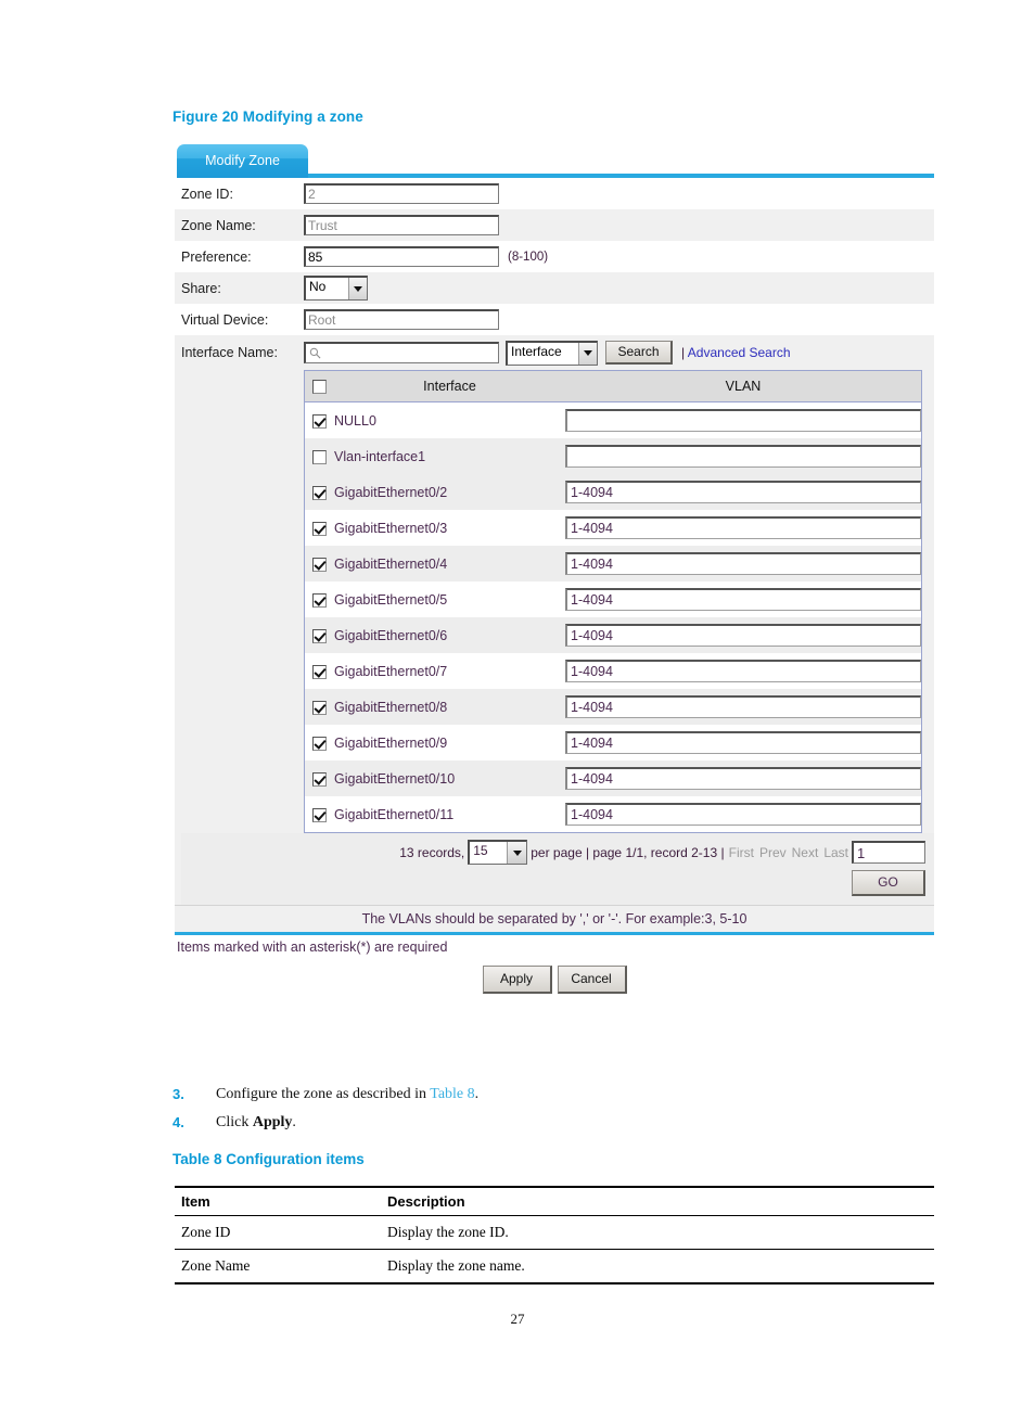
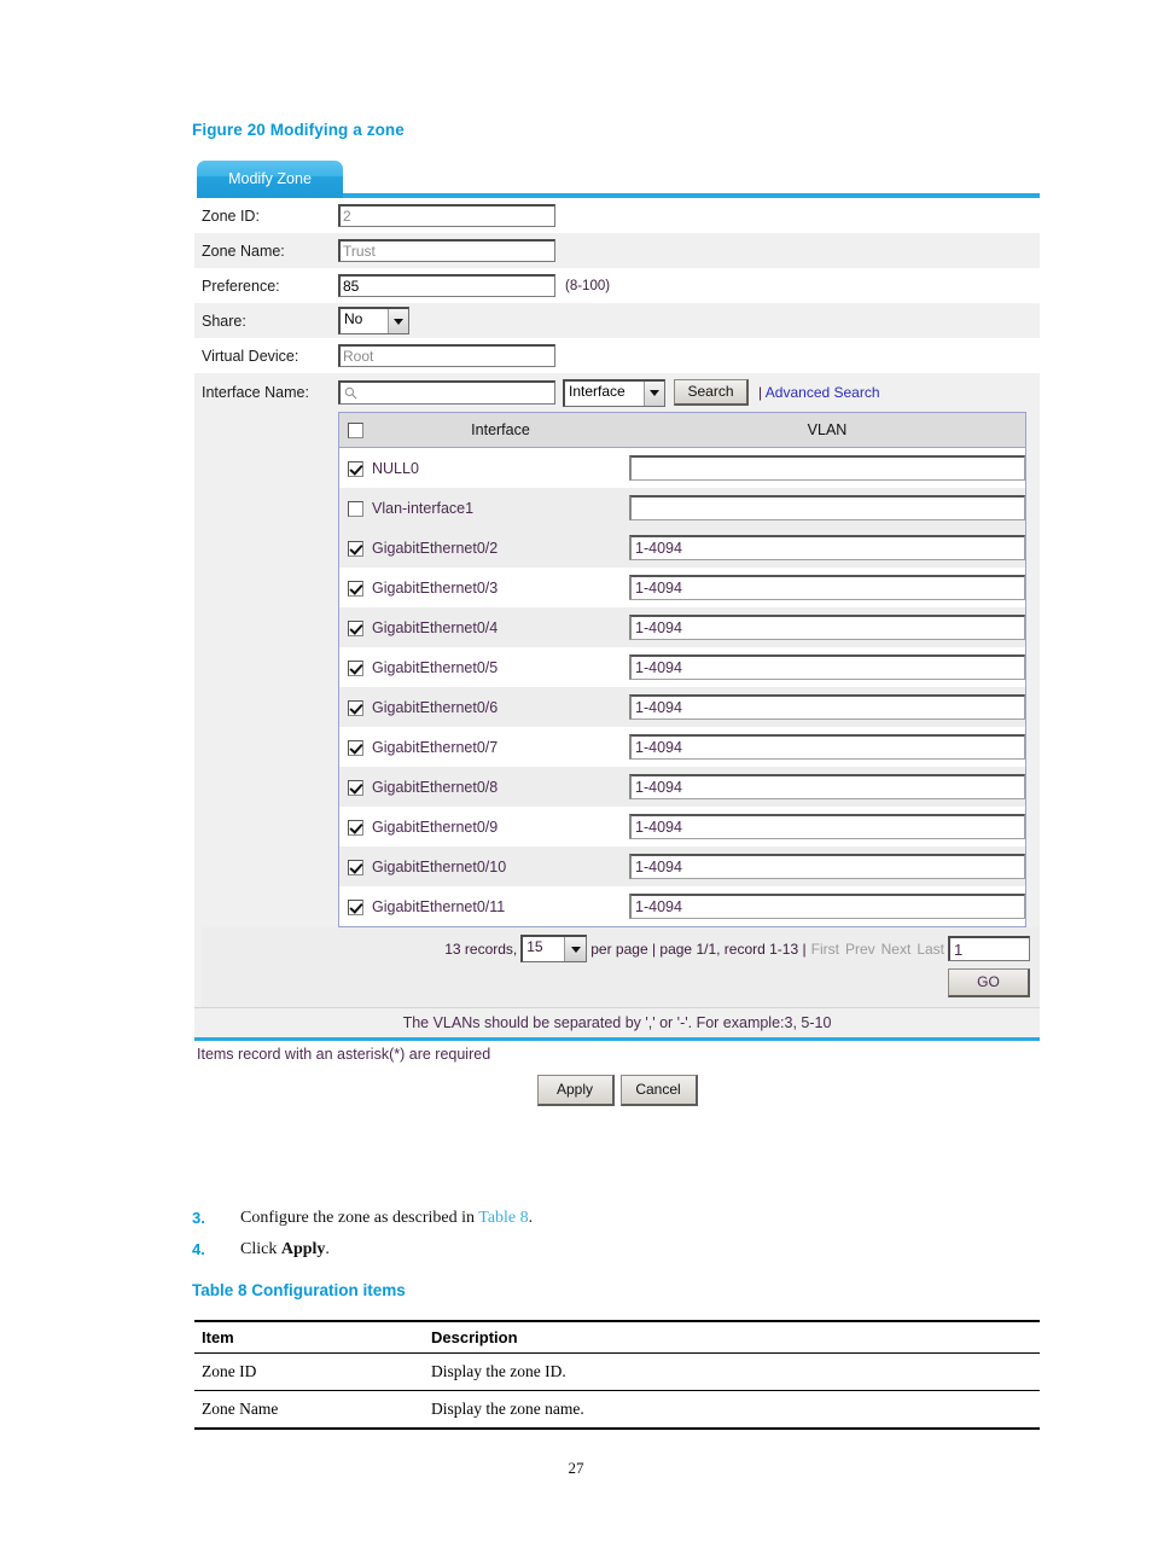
  Figure 20 Modifying a zone
  Modify Zone
  Zone ID:
  2
  Zone Name:
  Trust
  Preference:
  85
  (8-100)
  Share:
  No
  Virtual Device:
  Root
  Interface Name:
  Interface
  Search
  | Advanced Search
  	Interface	VLAN
  	NULL0
  	Vlan-interface1
  	GigabitEthernet0/2	1-4094
  	GigabitEthernet0/3	1-4094
  	GigabitEthernet0/4	1-4094
  	GigabitEthernet0/5	1-4094
  	GigabitEthernet0/6	1-4094
  	GigabitEthernet0/7	1-4094
  	GigabitEthernet0/8	1-4094
  	GigabitEthernet0/9	1-4094
  	GigabitEthernet0/10	1-4094
  	GigabitEthernet0/11	1-4094
  13 records,
  15
- per page | page 1/1, record 2-13 |
+ per page | page 1/1, record 1-13 |
  First
  Prev
  Next
  Last
  1
  GO
  The VLANs should be separated by ',' or '-'. For example:3, 5-10
- Items marked with an asterisk(*) are required
+ Items record with an asterisk(*) are required
  Apply
  Cancel
  3.
  Configure the zone as described in Table 8.
  4.
  Click Apply.
  Table 8 Configuration items
  Item	Description
  Zone ID	Display the zone ID.
  Zone Name	Display the zone name.
  27
